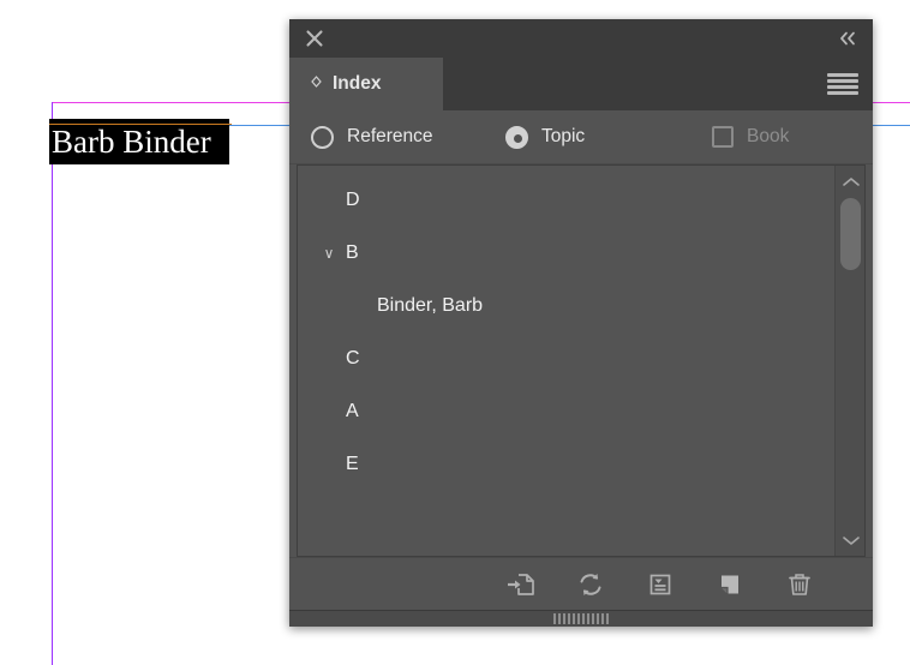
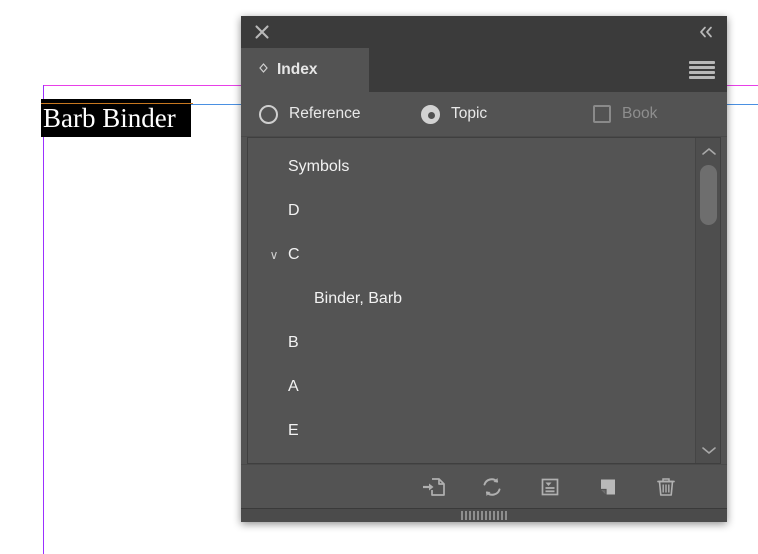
  Barb Binder
  Index
  Reference
  Topic
  Book
+ Symbols
  D
  ∨
- B
+ C
  Binder, Barb
- C
+ B
  A
  E
